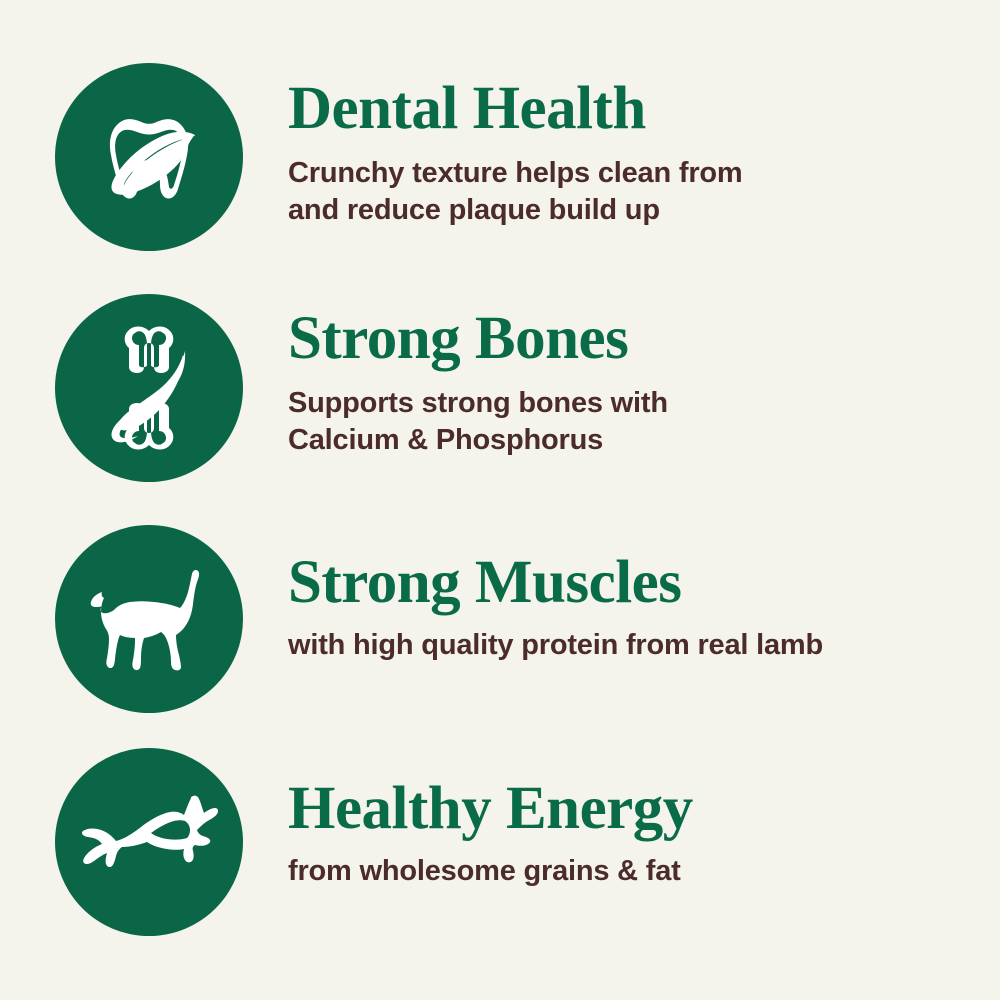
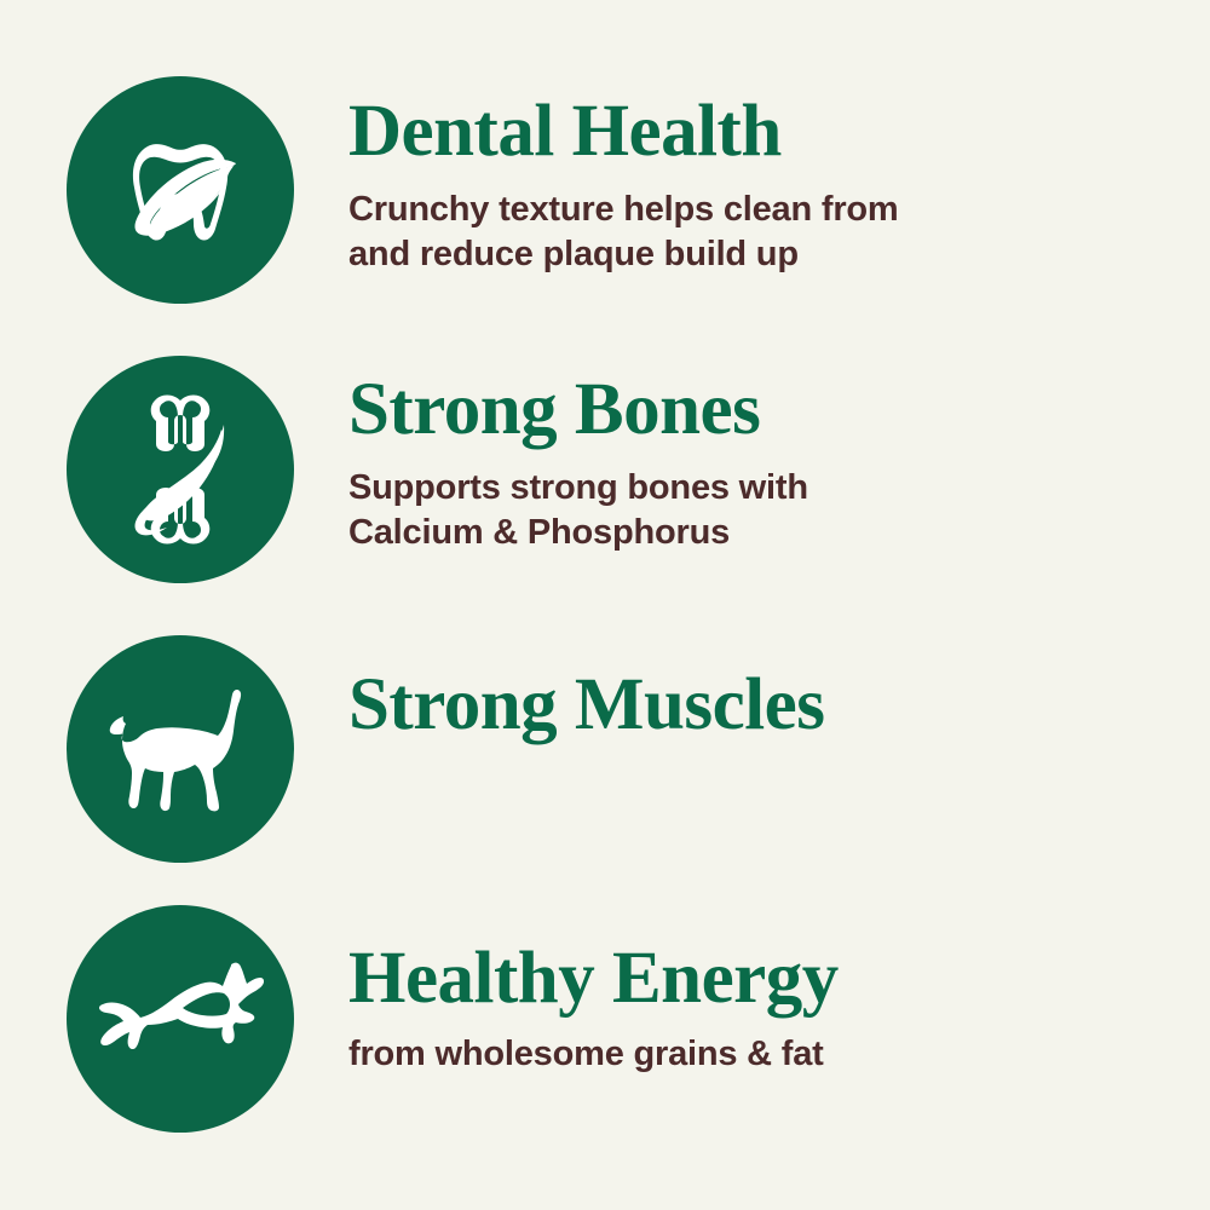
  Dental Health
  Crunchy texture helps clean from
  and reduce plaque build up
  Strong Bones
  Supports strong bones with
  Calcium & Phosphorus
  Strong Muscles
- with high quality protein from real lamb
  Healthy Energy
  from wholesome grains & fat
